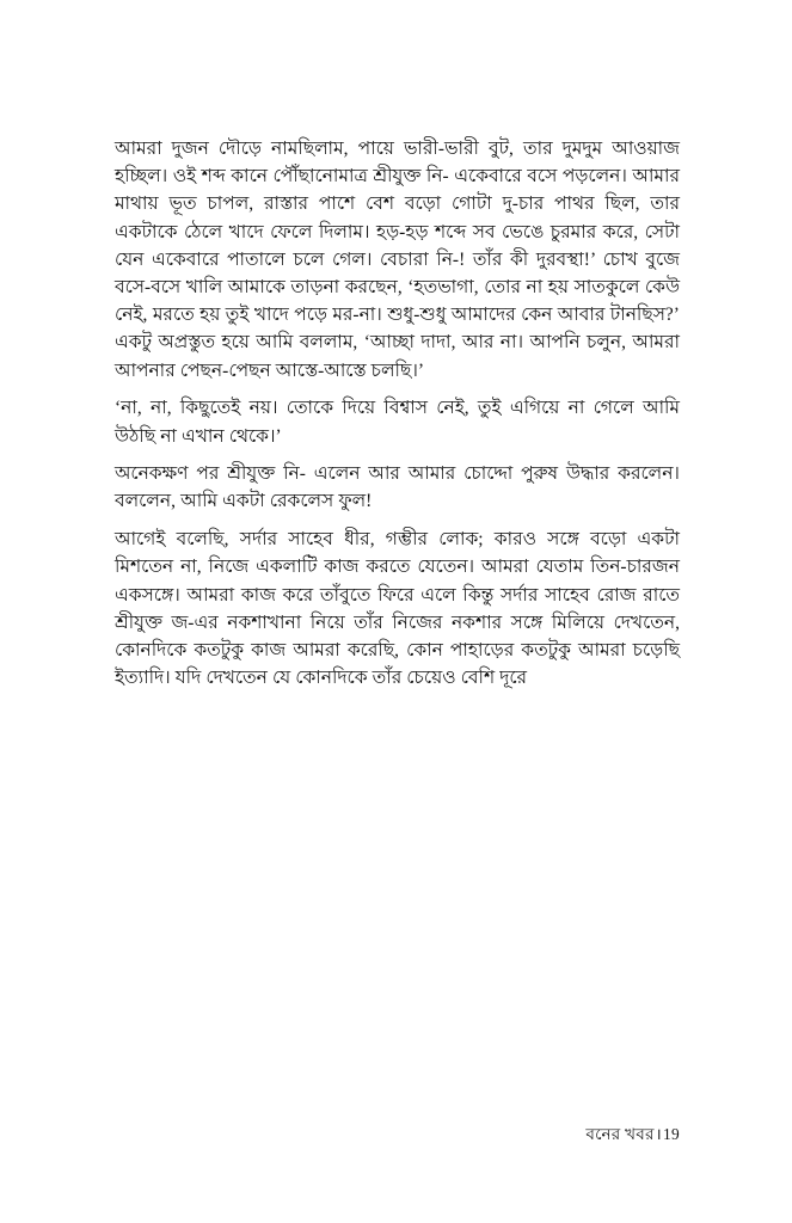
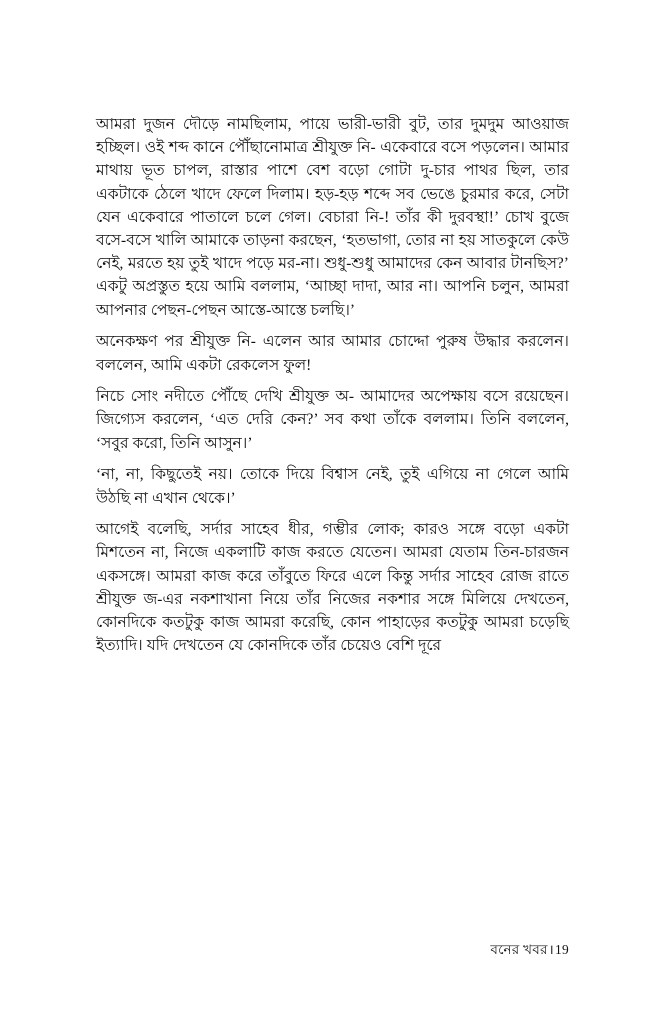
  আমরা দুজন দৌড়ে নামছিলাম, পায়ে ভারী-ভারী বুট, তার দুমদুম আওয়াজ হচ্ছিল। ওই শব্দ কানে পৌঁছানোমাত্র শ্রীযুক্ত নি- একেবারে বসে পড়লেন। আমার মাথায় ভূত চাপল, রাস্তার পাশে বেশ বড়ো গোটা দু-চার পাথর ছিল, তার একটাকে ঠেলে খাদে ফেলে দিলাম। হড়-হড় শব্দে সব ভেঙে চুরমার করে, সেটা যেন একেবারে পাতালে চলে গেল। বেচারা নি-! তাঁর কী দুরবস্থা!’ চোখ বুজে বসে-বসে খালি আমাকে তাড়না করছেন, ‘হতভাগা, তোর না হয় সাতকুলে কেউ নেই, মরতে হয় তুই খাদে পড়ে মর-না। শুধু-শুধু আমাদের কেন আবার টানছিস?’ একটু অপ্রস্তুত হয়ে আমি বললাম, ‘আচ্ছা দাদা, আর না। আপনি চলুন, আমরা আপনার পেছন-পেছন আস্তে-আস্তে চলছি।’
- ‘না, না, কিছুতেই নয়। তোকে দিয়ে বিশ্বাস নেই, তুই এগিয়ে না গেলে আমি উঠছি না এখান থেকে।’
+ অনেকক্ষণ পর শ্রীযুক্ত নি- এলেন আর আমার চোদ্দো পুরুষ উদ্ধার করলেন। বললেন, আমি একটা রেকলেস ফুল!
+ নিচে সোং নদীতে পৌঁছে দেখি শ্রীযুক্ত অ- আমাদের অপেক্ষায় বসে রয়েছেন। জিগ্যেস করলেন, ‘এত দেরি কেন?’ সব কথা তাঁকে বললাম। তিনি বললেন, ‘সবুর করো, তিনি আসুন।’
- অনেকক্ষণ পর শ্রীযুক্ত নি- এলেন আর আমার চোদ্দো পুরুষ উদ্ধার করলেন। বললেন, আমি একটা রেকলেস ফুল!
+ ‘না, না, কিছুতেই নয়। তোকে দিয়ে বিশ্বাস নেই, তুই এগিয়ে না গেলে আমি উঠছি না এখান থেকে।’
  আগেই বলেছি, সর্দার সাহেব ধীর, গম্ভীর লোক; কারও সঙ্গে বড়ো একটা মিশতেন না, নিজে একলাটি কাজ করতে যেতেন। আমরা যেতাম তিন-চারজন একসঙ্গে। আমরা কাজ করে তাঁবুতে ফিরে এলে কিন্তু সর্দার সাহেব রোজ রাতে শ্রীযুক্ত জ-এর নকশাখানা নিয়ে তাঁর নিজের নকশার সঙ্গে মিলিয়ে দেখতেন, কোনদিকে কতটুকু কাজ আমরা করেছি, কোন পাহাড়ের কতটুকু আমরা চড়েছি ইত্যাদি। যদি দেখতেন যে কোনদিকে তাঁর চেয়েও বেশি দূরে
  বনের খবর।19
